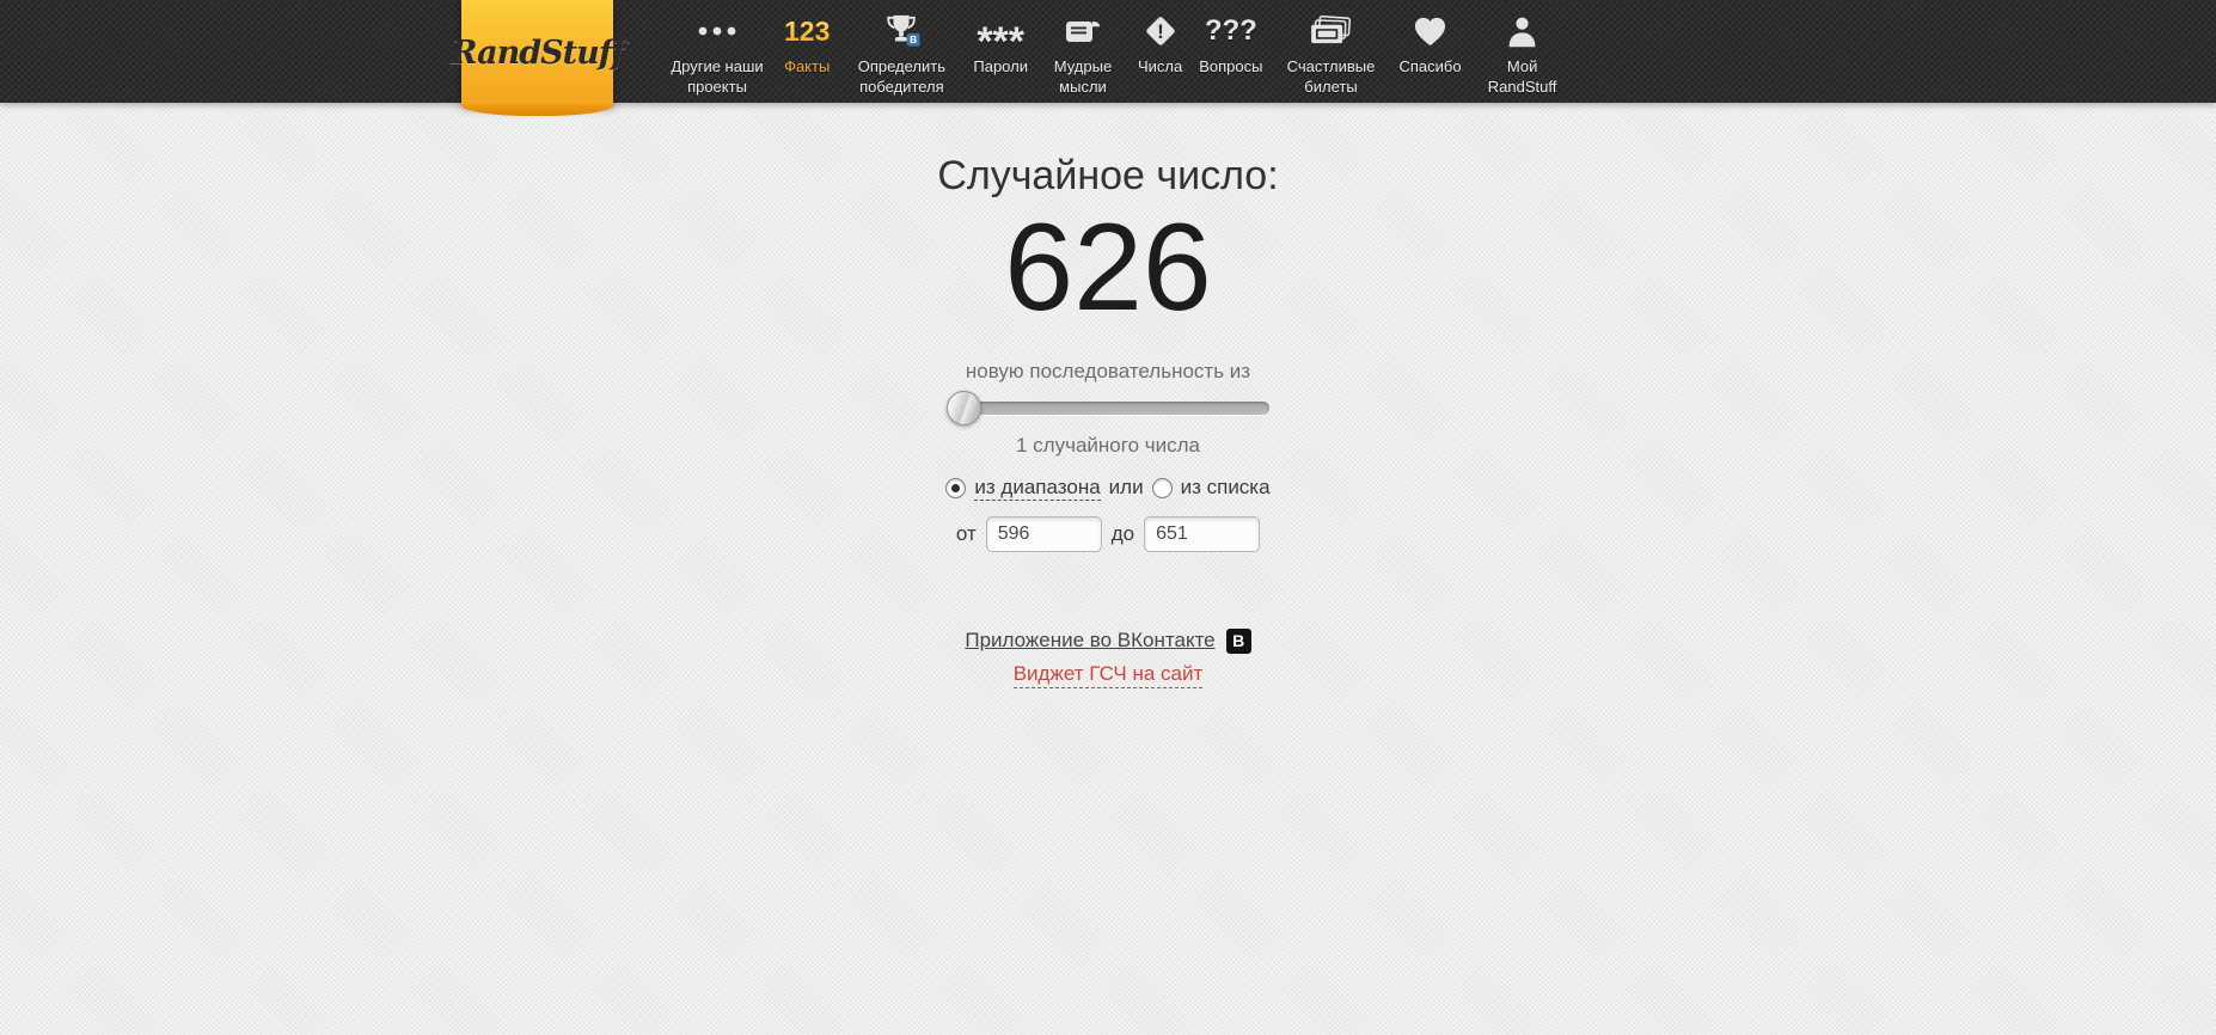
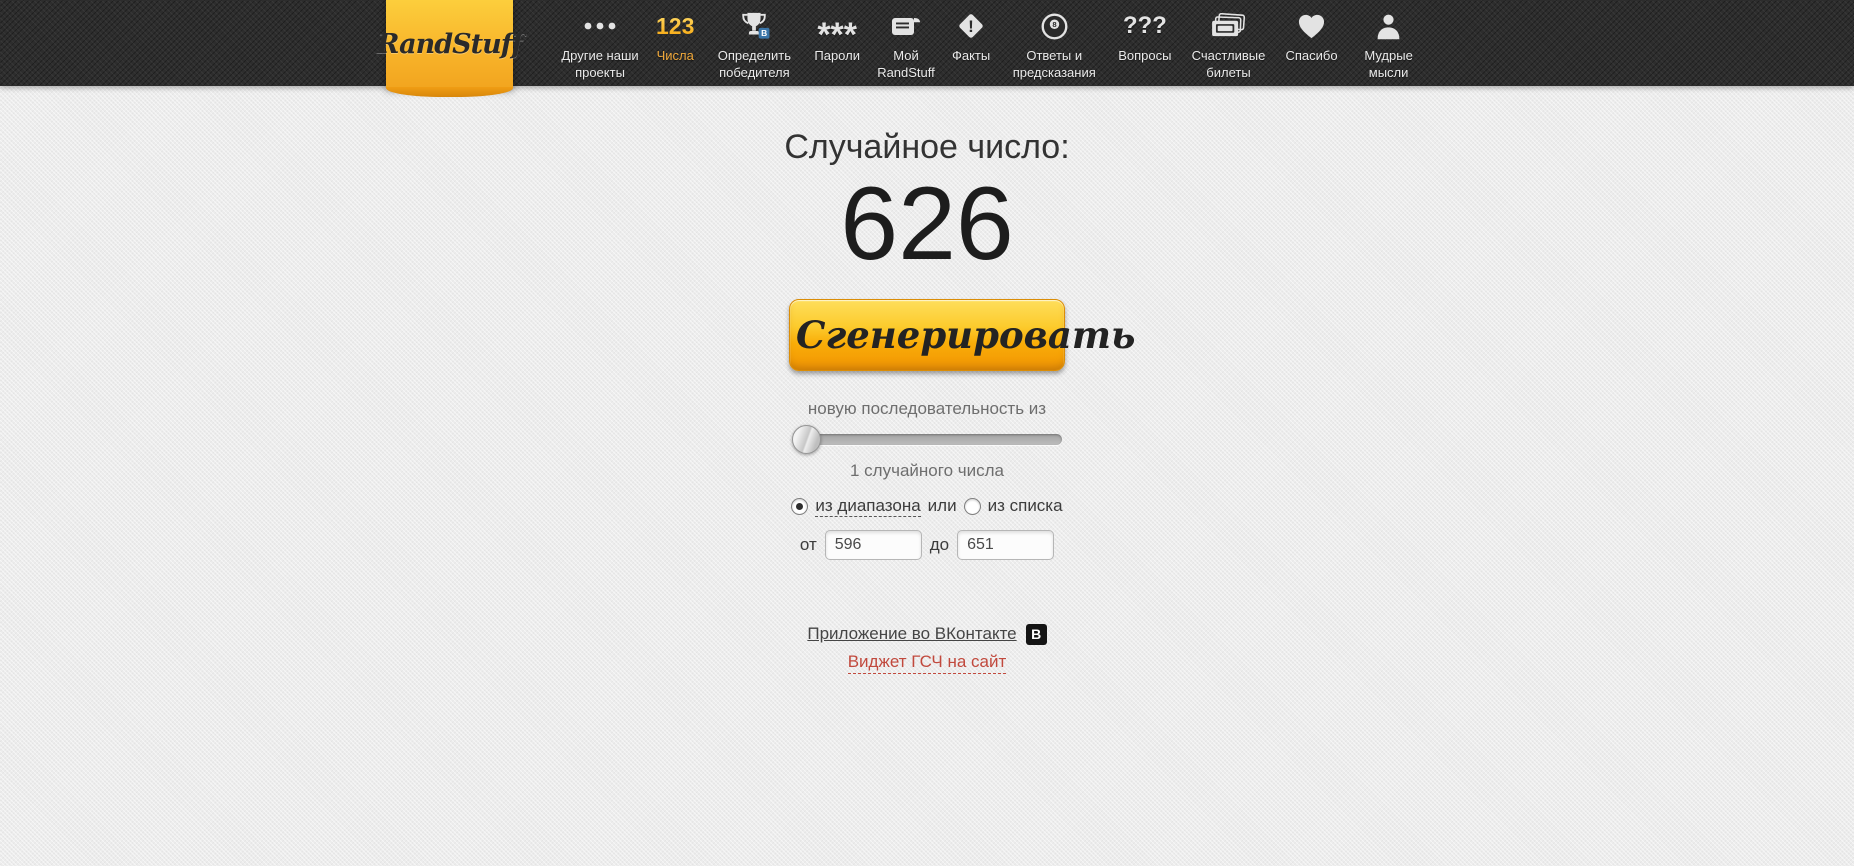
  RandStuff
  Другие наши проекты
  123
- Факты
+ Числа
  В
  Определить победителя
  ***
  Пароли
- Мудрые мысли
+ Мой RandStuff
  !
- Числа
+ Факты
+ 8
+ Ответы и предсказания
  ???
  Вопросы
  Счастливые билеты
  Спасибо
- Мой RandStuff
+ Мудрые мысли
  Случайное число:
  626
+ Сгенерировать
  новую последовательность из
  1 случайного числа
  из диапазона
  или
  из списка
  от
  596
  до
  651
  Приложение во ВКонтакте
  В
  Виджет ГСЧ на сайт
